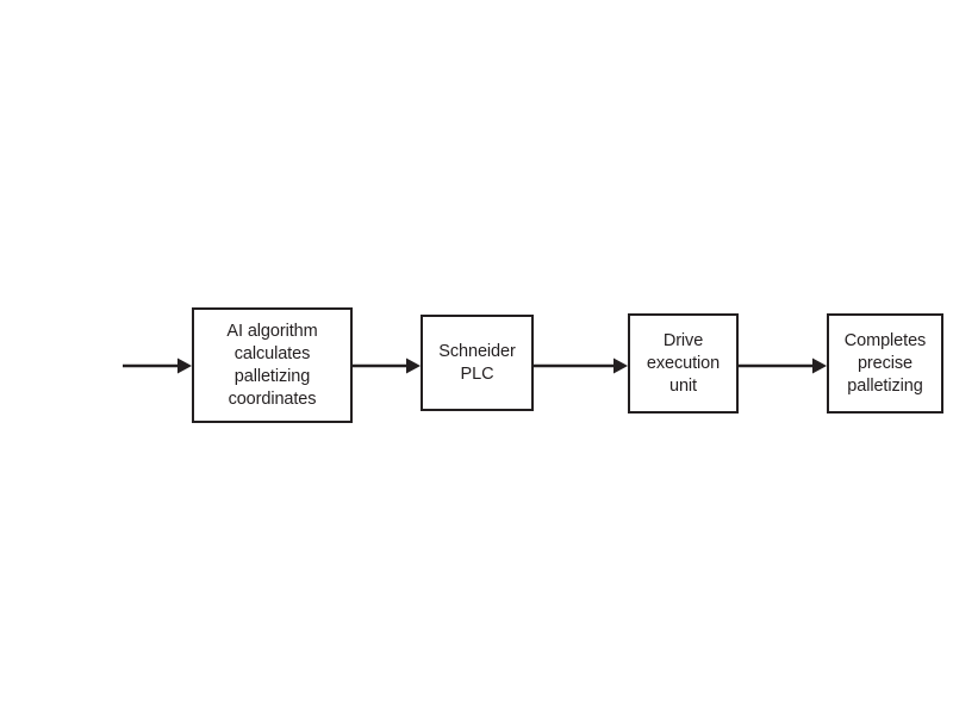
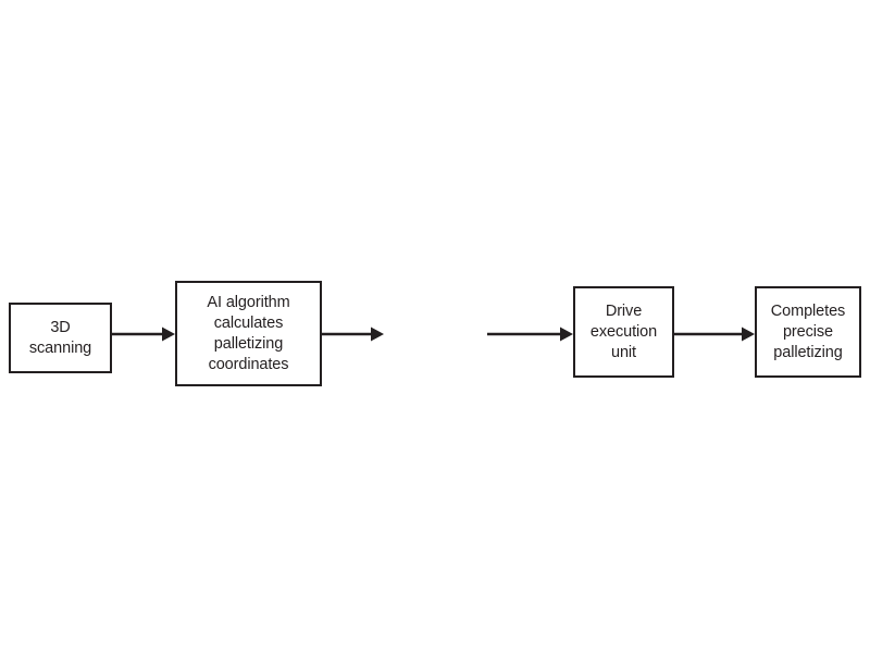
+ 3D
+ scanning
  AI algorithm
  calculates
  palletizing
  coordinates
- Schneider
- PLC
  Drive
  execution
  unit
  Completes
  precise
  palletizing
